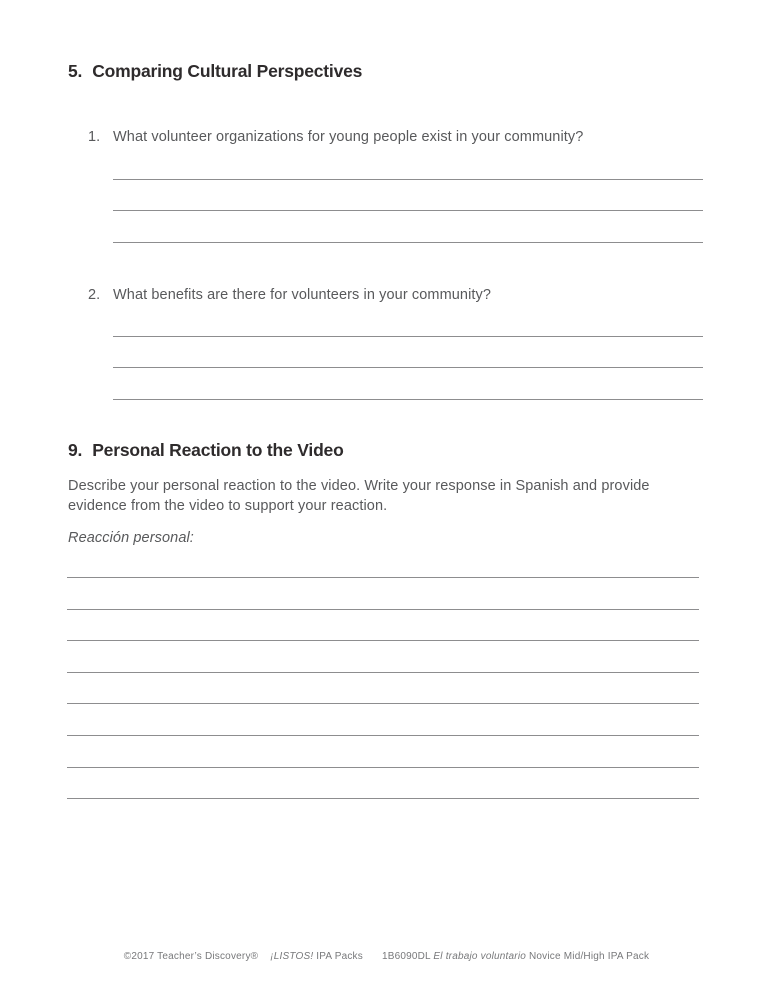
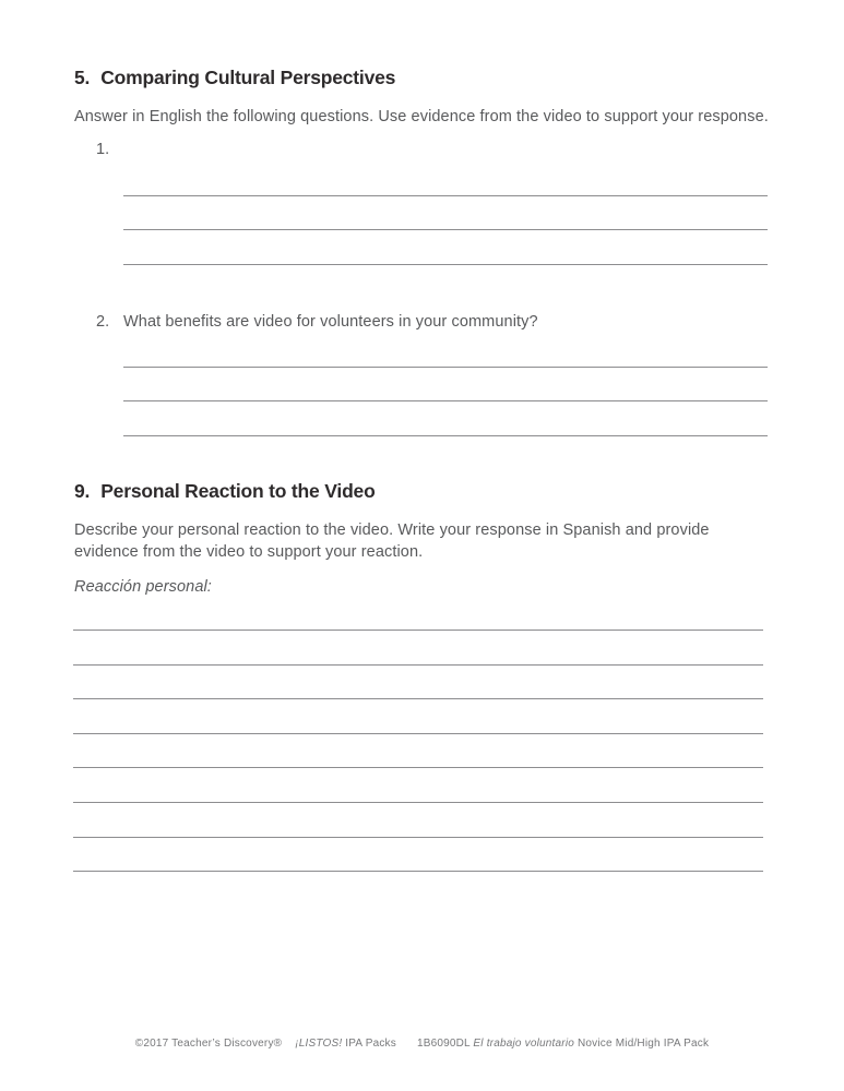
  5.
  Comparing Cultural Perspectives
+ Answer in English the following questions. Use evidence from the video to support your response.
  1.
- What volunteer organizations for young people exist in your community?
  2.
- What benefits are there for volunteers in your community?
+ What benefits are video for volunteers in your community?
  9.
  Personal Reaction to the Video
  Describe your personal reaction to the video. Write your response in Spanish and provide evidence from the video to support your reaction.
  Reacción personal:
  ©2017 Teacher’s Discovery®
  ¡LISTOS!
  IPA Packs
  1B6090DL
  El trabajo voluntario
  Novice Mid/High IPA Pack
